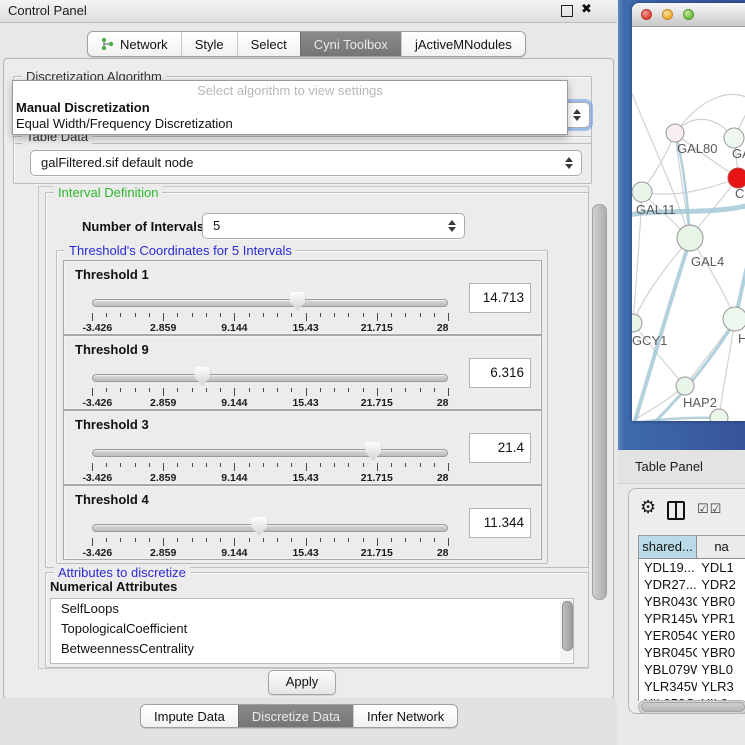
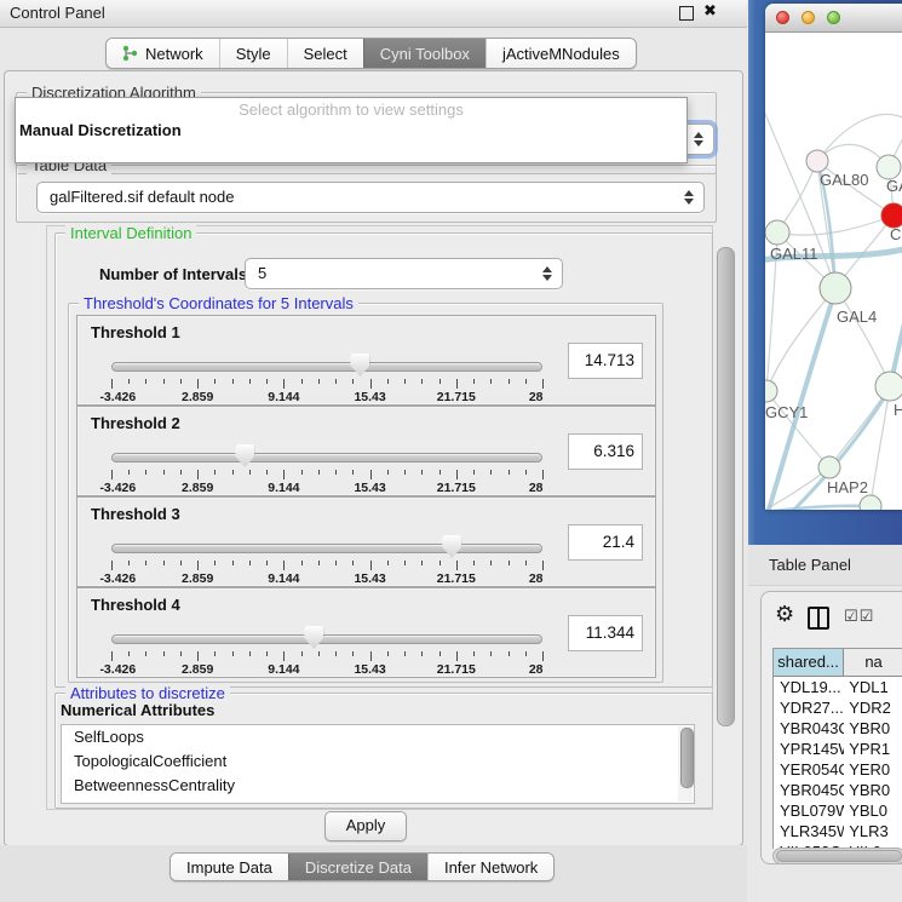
  Control Panel
  ✖
  Network
  Style
  Select
  Cyni Toolbox
  jActiveMNodules
  Discretization Algorithm
  Select algorithm to view settings
  Manual Discretization
- Equal Width/Frequency Discretization
  Table Data
  galFiltered.sif default node
  Interval Definition
  Number of Intervals
  5
  Threshold's Coordinates for 5 Intervals
  Threshold 1
  -3.426
  2.859
  9.144
  15.43
  21.715
  28
  14.713
- Threshold 9
+ Threshold 2
  -3.426
  2.859
  9.144
  15.43
  21.715
  28
  6.316
  Threshold 3
  -3.426
  2.859
  9.144
  15.43
  21.715
  28
  21.4
  Threshold 4
  -3.426
  2.859
  9.144
  15.43
  21.715
  28
  11.344
  Attributes to discretize
  Numerical Attributes
  SelfLoops
  TopologicalCoefficient
  BetweennessCentrality
  Apply
  Impute Data
  Discretize Data
  Infer Network
  GAL80
  C
  GAL11
  GAL4
  GCY1
  H
  HAP2
  Table Panel
  ⚙
  ☑☑
  shared...
  na
  YDL19...
  YDL1
  YDR27...
  YDR2
  YBR043C
  YBR0
  YPR145
  YPR1
  YER054C
  YER0
  YBR045C
  YBR0
  YBL079W
  YBL0
  YLR345W
  YLR3
